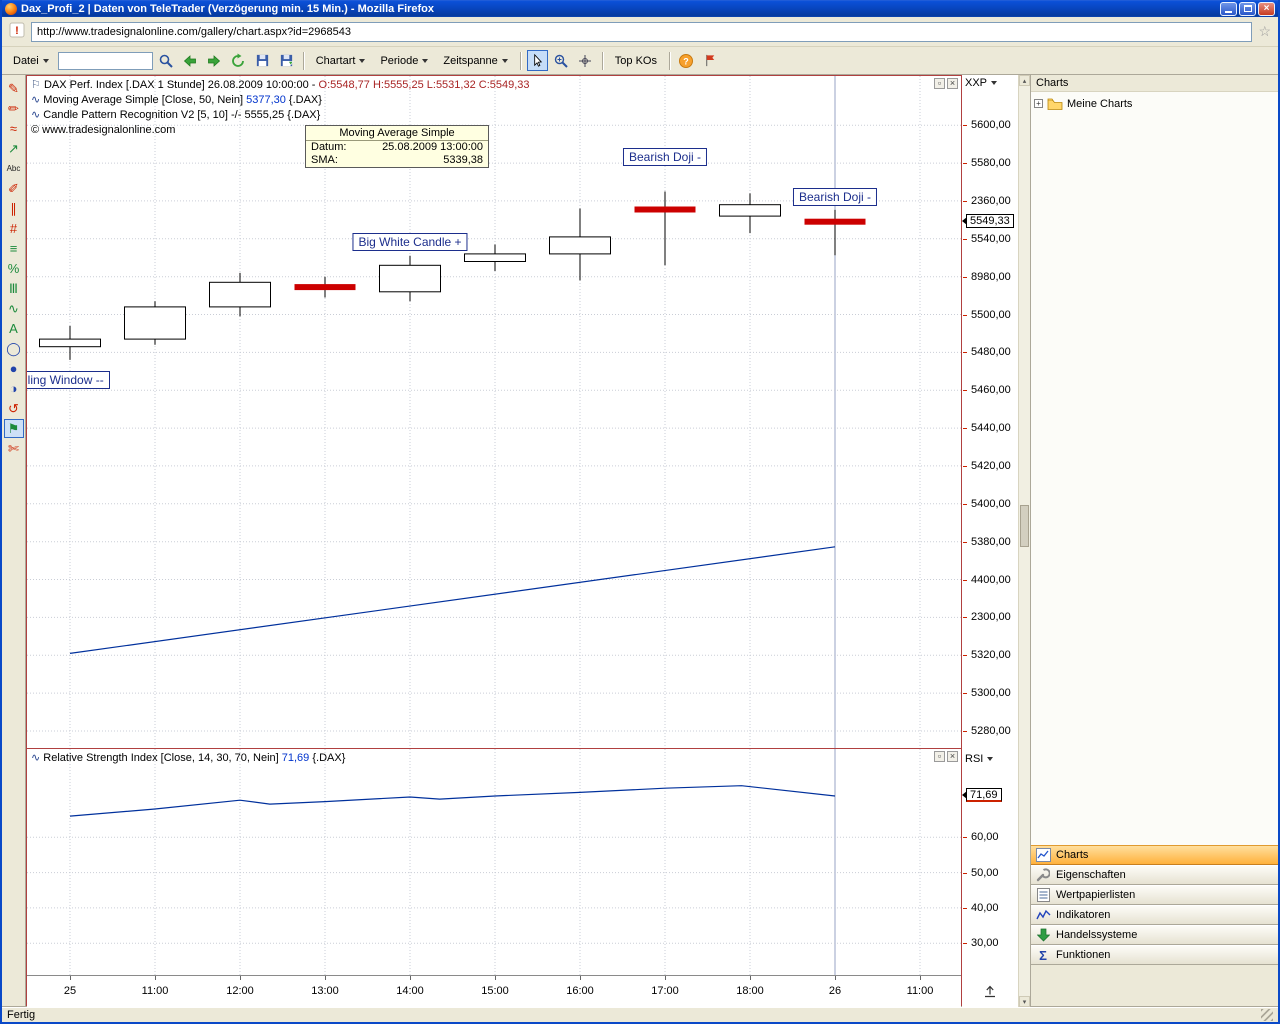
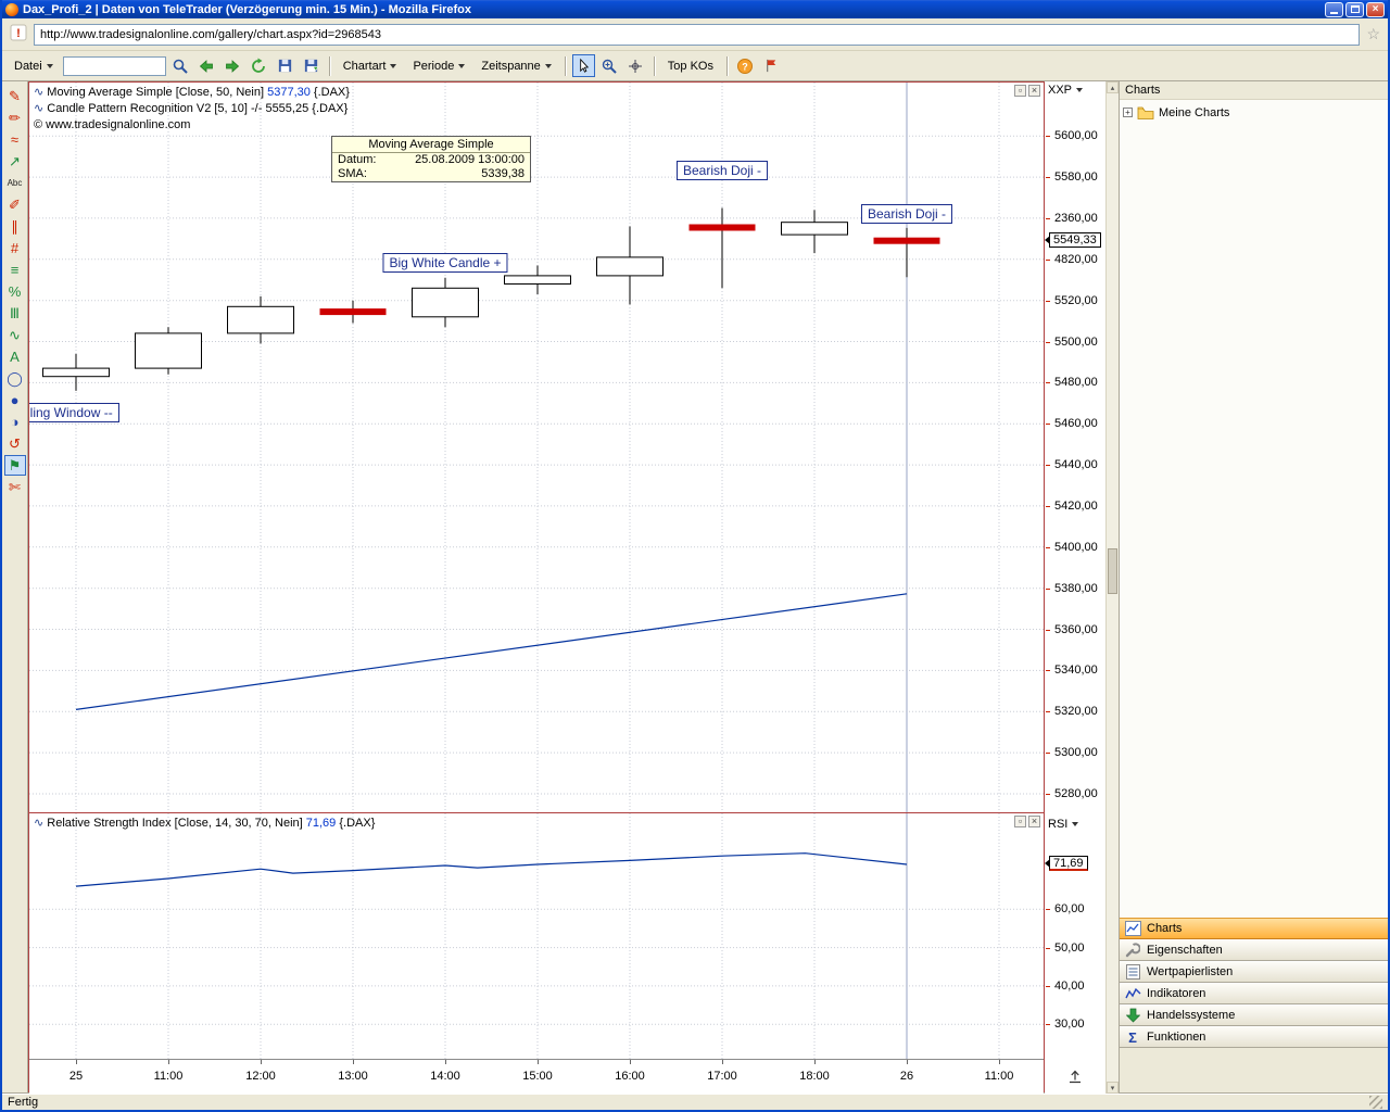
  Dax_Profi_2 | Daten von TeleTrader (Verzögerung min. 15 Min.) - Mozilla Firefox
  ×
  !
  http://www.tradesignalonline.com/gallery/chart.aspx?id=2968543
  ☆
  Datei
  Chartart
  Periode
  Zeitspanne
  Top KOs
  ?
  ✎
  ✏
  ≈
  ↗
  Abc
  ✐
  ∥
  #
  ≡
  %
  Ⅲ
  ∿
  A
  ◯
  ●
  ◑
  ↺
  ⚑
  ✄
  lling Window --
  Big White Candle +
  Bearish Doji -
  Bearish Doji -
- ⚐ DAX Perf. Index [.DAX 1 Stunde] 26.08.2009 10:00:00 - O:5548,77 H:5555,25 L:5531,32 C:5549,33
  ∿ Moving Average Simple [Close, 50, Nein] 5377,30 {.DAX}
  ∿ Candle Pattern Recognition V2 [5, 10] -/- 5555,25 {.DAX}
  © www.tradesignalonline.com
  Moving Average Simple
  Datum:
  25.08.2009 13:00:00
  SMA:
  5339,38
  ▫
  ×
  ∿ Relative Strength Index [Close, 14, 30, 70, Nein] 71,69 {.DAX}
  ▫
  ×
  25
  11:00
  12:00
  13:00
  14:00
  15:00
  16:00
  17:00
  18:00
  26
  11:00
  XXP
  5549,33
  RSI
  71,69
  5600,00
  5580,00
  2360,00
- 5540,00
+ 4820,00
- 8980,00
+ 5520,00
  5500,00
  5480,00
  5460,00
  5440,00
  5420,00
  5400,00
  5380,00
- 4400,00
+ 5360,00
- 2300,00
+ 5340,00
  5320,00
  5300,00
  5280,00
  60,00
  50,00
  40,00
  30,00
  Charts
  +
  Meine Charts
  Charts
  Eigenschaften
  Wertpapierlisten
  Indikatoren
  Handelssysteme
  Σ
  Funktionen
  Fertig
